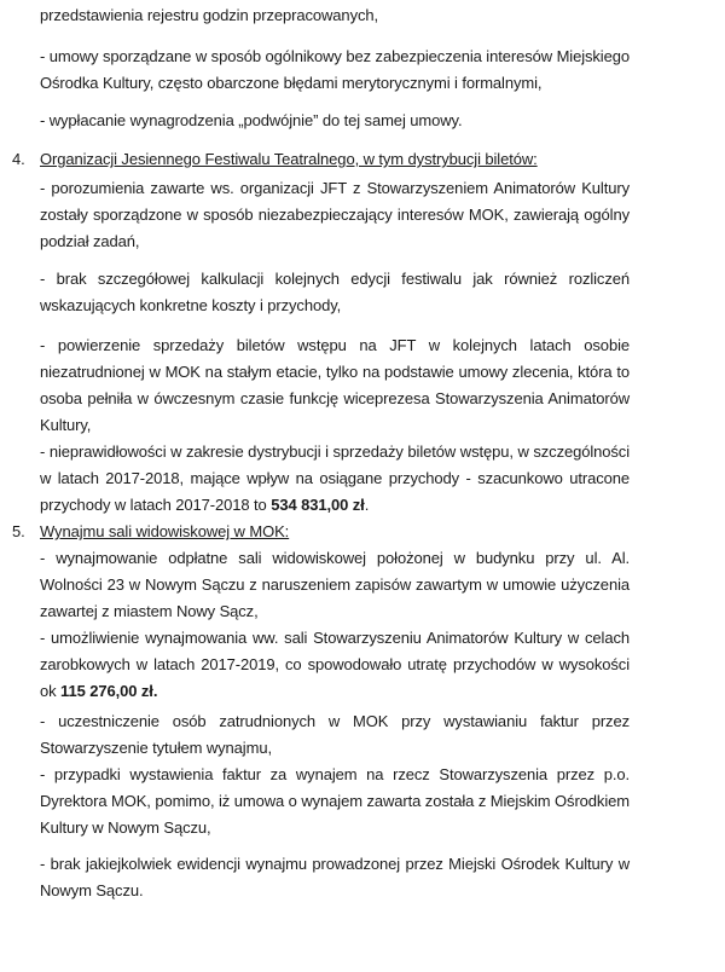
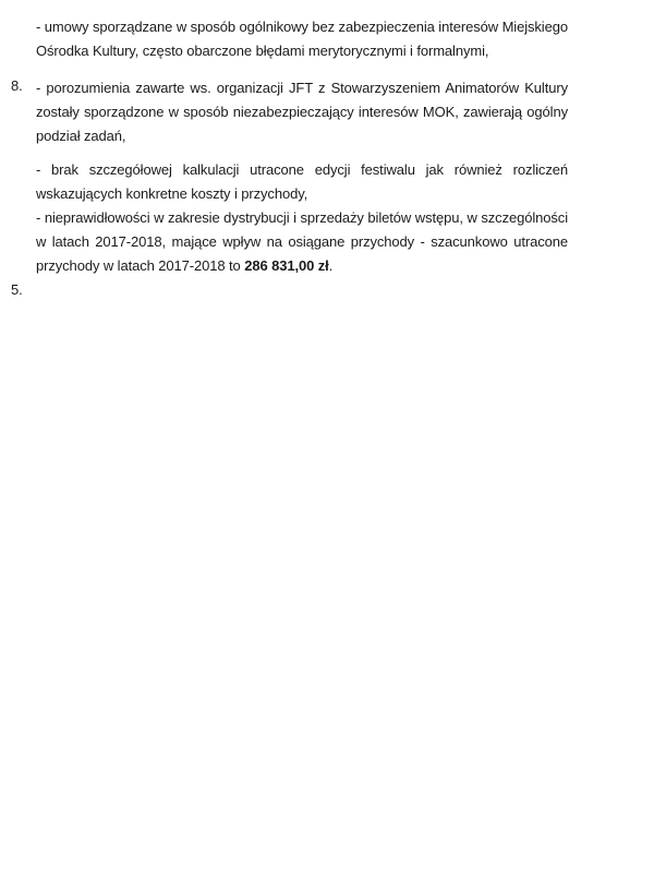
- przedstawienia rejestru godzin przepracowanych,
  - umowy sporządzane w sposób ogólnikowy bez zabezpieczenia interesów Miejskiego Ośrodka Kultury, często obarczone błędami merytorycznymi i formalnymi,
- - wypłacanie wynagrodzenia „podwójnie” do tej samej umowy.
- 4.
+ 8.
- Organizacji Jesiennego Festiwalu Teatralnego, w tym dystrybucji biletów:
  - porozumienia zawarte ws. organizacji JFT z Stowarzyszeniem Animatorów Kultury zostały sporządzone w sposób niezabezpieczający interesów MOK, zawierają ogólny podział zadań,
- - brak szczegółowej kalkulacji kolejnych edycji festiwalu jak również rozliczeń wskazujących konkretne koszty i przychody,
+ - brak szczegółowej kalkulacji utracone edycji festiwalu jak również rozliczeń wskazujących konkretne koszty i przychody,
- - powierzenie sprzedaży biletów wstępu na JFT w kolejnych latach osobie niezatrudnionej w MOK na stałym etacie, tylko na podstawie umowy zlecenia, która to osoba pełniła w ówczesnym czasie funkcję wiceprezesa Stowarzyszenia Animatorów Kultury,
- - nieprawidłowości w zakresie dystrybucji i sprzedaży biletów wstępu, w szczególności w latach 2017-2018, mające wpływ na osiągane przychody - szacunkowo utracone przychody w latach 2017-2018 to 534 831,00 zł.
+ - nieprawidłowości w zakresie dystrybucji i sprzedaży biletów wstępu, w szczególności w latach 2017-2018, mające wpływ na osiągane przychody - szacunkowo utracone przychody w latach 2017-2018 to 286 831,00 zł.
  5.
- Wynajmu sali widowiskowej w MOK:
- - wynajmowanie odpłatne sali widowiskowej położonej w budynku przy ul. Al. Wolności 23 w Nowym Sączu z naruszeniem zapisów zawartym w umowie użyczenia zawartej z miastem Nowy Sącz,
- - umożliwienie wynajmowania ww. sali Stowarzyszeniu Animatorów Kultury w celach zarobkowych w latach 2017-2019, co spowodowało utratę przychodów w wysokości ok 115 276,00 zł.
- - uczestniczenie osób zatrudnionych w MOK przy wystawianiu faktur przez Stowarzyszenie tytułem wynajmu,
- - przypadki wystawienia faktur za wynajem na rzecz Stowarzyszenia przez p.o. Dyrektora MOK, pomimo, iż umowa o wynajem zawarta została z Miejskim Ośrodkiem Kultury w Nowym Sączu,
- - brak jakiejkolwiek ewidencji wynajmu prowadzonej przez Miejski Ośrodek Kultury w Nowym Sączu.
